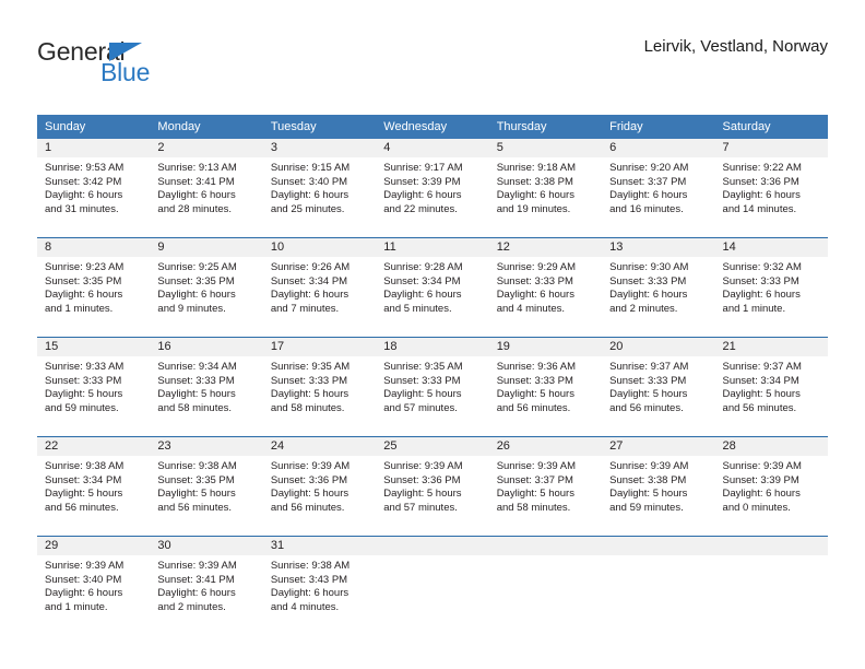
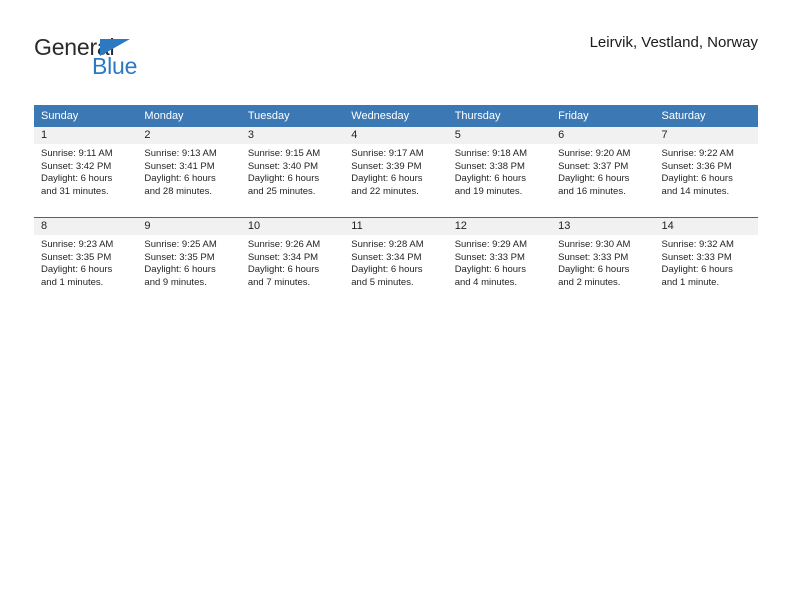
  General
  Blue
  Leirvik, Vestland, Norway
  Sunday	Monday	Tuesday	Wednesday	Thursday	Friday	Saturday
- 1Sunrise: 9:53 AMSunset: 3:42 PMDaylight: 6 hoursand 31 minutes.	2Sunrise: 9:13 AMSunset: 3:41 PMDaylight: 6 hoursand 28 minutes.	3Sunrise: 9:15 AMSunset: 3:40 PMDaylight: 6 hoursand 25 minutes.	4Sunrise: 9:17 AMSunset: 3:39 PMDaylight: 6 hoursand 22 minutes.	5Sunrise: 9:18 AMSunset: 3:38 PMDaylight: 6 hoursand 19 minutes.	6Sunrise: 9:20 AMSunset: 3:37 PMDaylight: 6 hoursand 16 minutes.	7Sunrise: 9:22 AMSunset: 3:36 PMDaylight: 6 hoursand 14 minutes.
+ 1Sunrise: 9:11 AMSunset: 3:42 PMDaylight: 6 hoursand 31 minutes.	2Sunrise: 9:13 AMSunset: 3:41 PMDaylight: 6 hoursand 28 minutes.	3Sunrise: 9:15 AMSunset: 3:40 PMDaylight: 6 hoursand 25 minutes.	4Sunrise: 9:17 AMSunset: 3:39 PMDaylight: 6 hoursand 22 minutes.	5Sunrise: 9:18 AMSunset: 3:38 PMDaylight: 6 hoursand 19 minutes.	6Sunrise: 9:20 AMSunset: 3:37 PMDaylight: 6 hoursand 16 minutes.	7Sunrise: 9:22 AMSunset: 3:36 PMDaylight: 6 hoursand 14 minutes.
  8Sunrise: 9:23 AMSunset: 3:35 PMDaylight: 6 hoursand 1 minutes.	9Sunrise: 9:25 AMSunset: 3:35 PMDaylight: 6 hoursand 9 minutes.	10Sunrise: 9:26 AMSunset: 3:34 PMDaylight: 6 hoursand 7 minutes.	11Sunrise: 9:28 AMSunset: 3:34 PMDaylight: 6 hoursand 5 minutes.	12Sunrise: 9:29 AMSunset: 3:33 PMDaylight: 6 hoursand 4 minutes.	13Sunrise: 9:30 AMSunset: 3:33 PMDaylight: 6 hoursand 2 minutes.	14Sunrise: 9:32 AMSunset: 3:33 PMDaylight: 6 hoursand 1 minute.
- 15Sunrise: 9:33 AMSunset: 3:33 PMDaylight: 5 hoursand 59 minutes.	16Sunrise: 9:34 AMSunset: 3:33 PMDaylight: 5 hoursand 58 minutes.	17Sunrise: 9:35 AMSunset: 3:33 PMDaylight: 5 hoursand 58 minutes.	18Sunrise: 9:35 AMSunset: 3:33 PMDaylight: 5 hoursand 57 minutes.	19Sunrise: 9:36 AMSunset: 3:33 PMDaylight: 5 hoursand 56 minutes.	20Sunrise: 9:37 AMSunset: 3:33 PMDaylight: 5 hoursand 56 minutes.	21Sunrise: 9:37 AMSunset: 3:34 PMDaylight: 5 hoursand 56 minutes.
- 22Sunrise: 9:38 AMSunset: 3:34 PMDaylight: 5 hoursand 56 minutes.	23Sunrise: 9:38 AMSunset: 3:35 PMDaylight: 5 hoursand 56 minutes.	24Sunrise: 9:39 AMSunset: 3:36 PMDaylight: 5 hoursand 56 minutes.	25Sunrise: 9:39 AMSunset: 3:36 PMDaylight: 5 hoursand 57 minutes.	26Sunrise: 9:39 AMSunset: 3:37 PMDaylight: 5 hoursand 58 minutes.	27Sunrise: 9:39 AMSunset: 3:38 PMDaylight: 5 hoursand 59 minutes.	28Sunrise: 9:39 AMSunset: 3:39 PMDaylight: 6 hoursand 0 minutes.
- 29Sunrise: 9:39 AMSunset: 3:40 PMDaylight: 6 hoursand 1 minute.	30Sunrise: 9:39 AMSunset: 3:41 PMDaylight: 6 hoursand 2 minutes.	31Sunrise: 9:38 AMSunset: 3:43 PMDaylight: 6 hoursand 4 minutes.
